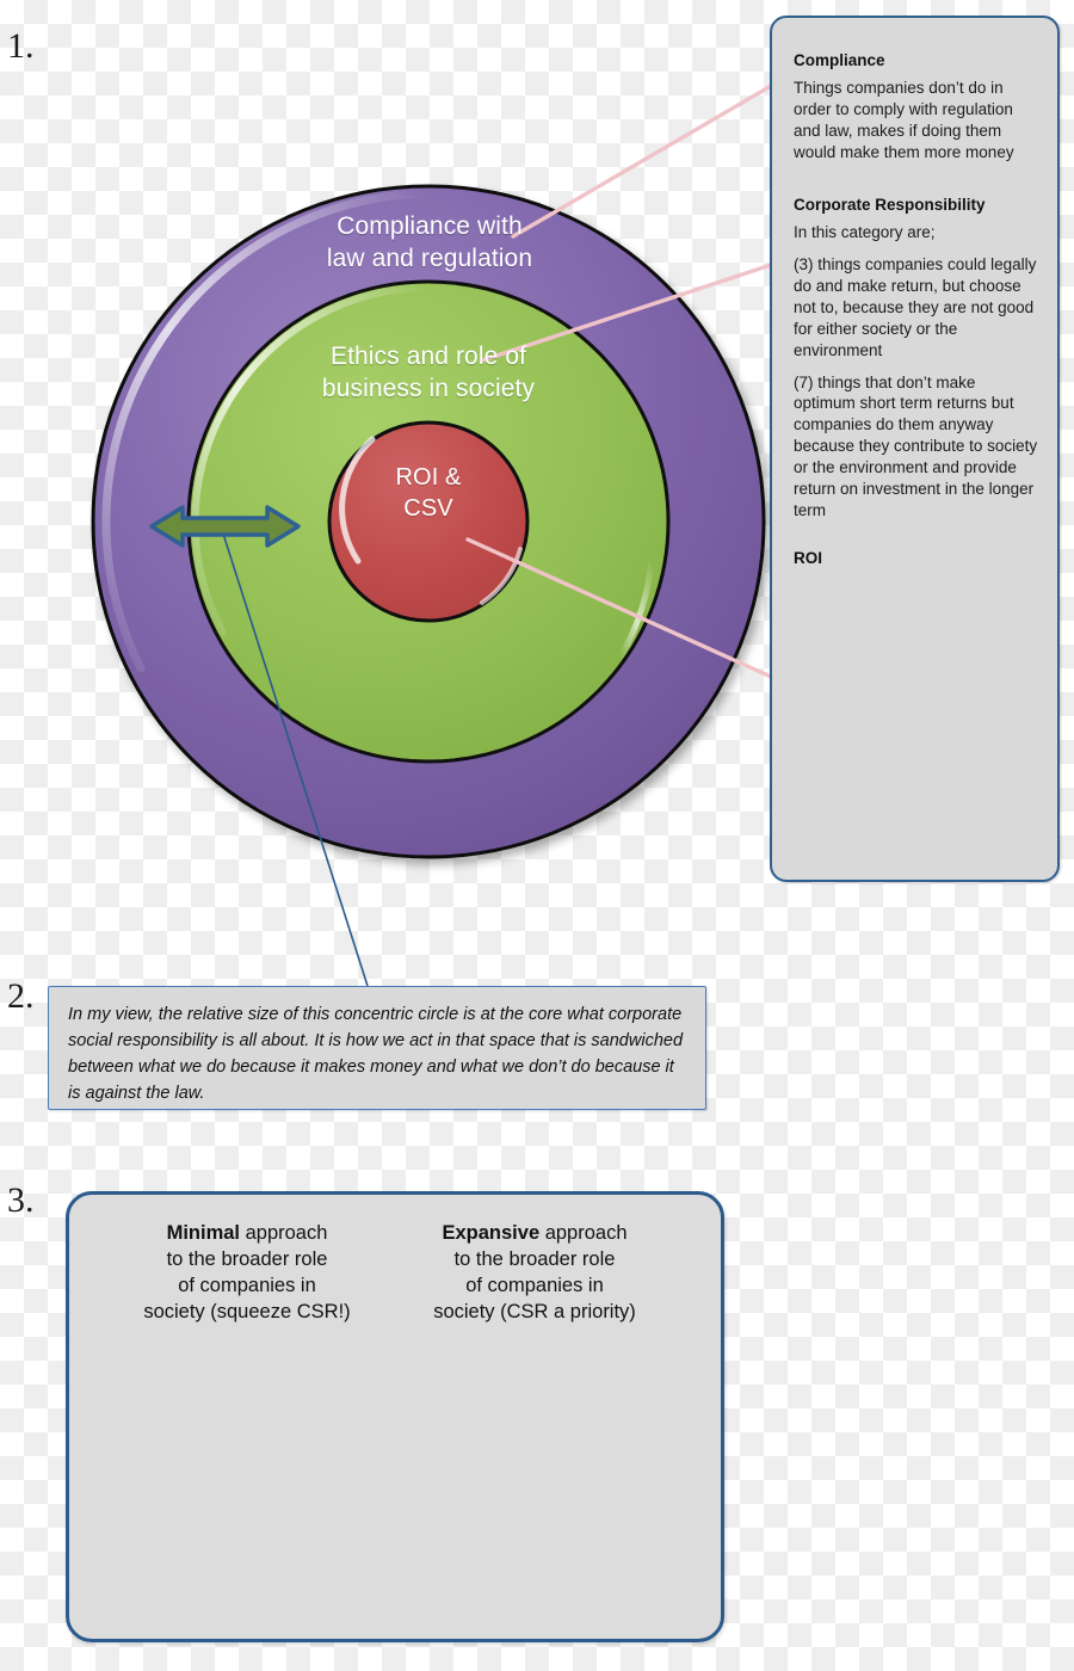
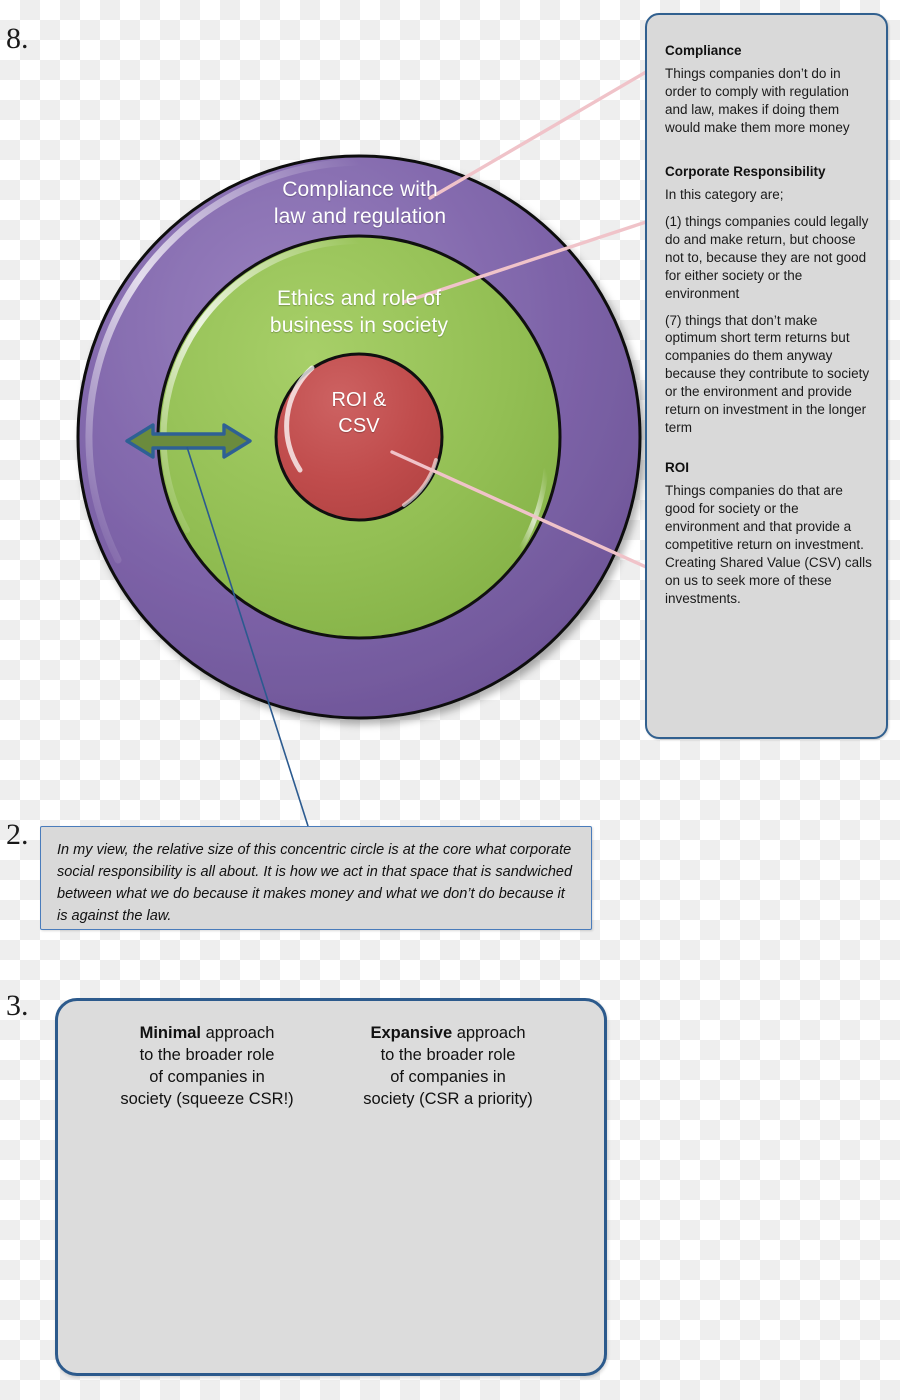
- 1.
+ 8.
  2.
  3.
  Compliance with
  law and regulation
  Ethics and role of
  business in society
  ROI &
  CSV
  Compliance
  Things companies don’t do in order to comply with regulation and law, makes if doing them would make them more money
  Corporate Responsibility
  In this category are;
- (3) things companies could legally do and make return, but choose not to, because they are not good for either society or the environment
+ (1) things companies could legally do and make return, but choose not to, because they are not good for either society or the environment
  (7) things that don’t make optimum short term returns but companies do them anyway because they contribute to society or the environment and provide return on investment in the longer term
  ROI
+ Things companies do that are good for society or the environment and that provide a competitive return on investment. Creating Shared Value (CSV) calls on us to seek more of these investments.
  In my view, the relative size of this concentric circle is at the core what corporate social responsibility is all about. It is how we act in that space that is sandwiched between what we do because it makes money and what we don’t do because it is against the law.
  Minimal approach
  to the broader role
  of companies in
  society (squeeze CSR!)
  Expansive approach
  to the broader role
  of companies in
  society (CSR a priority)
